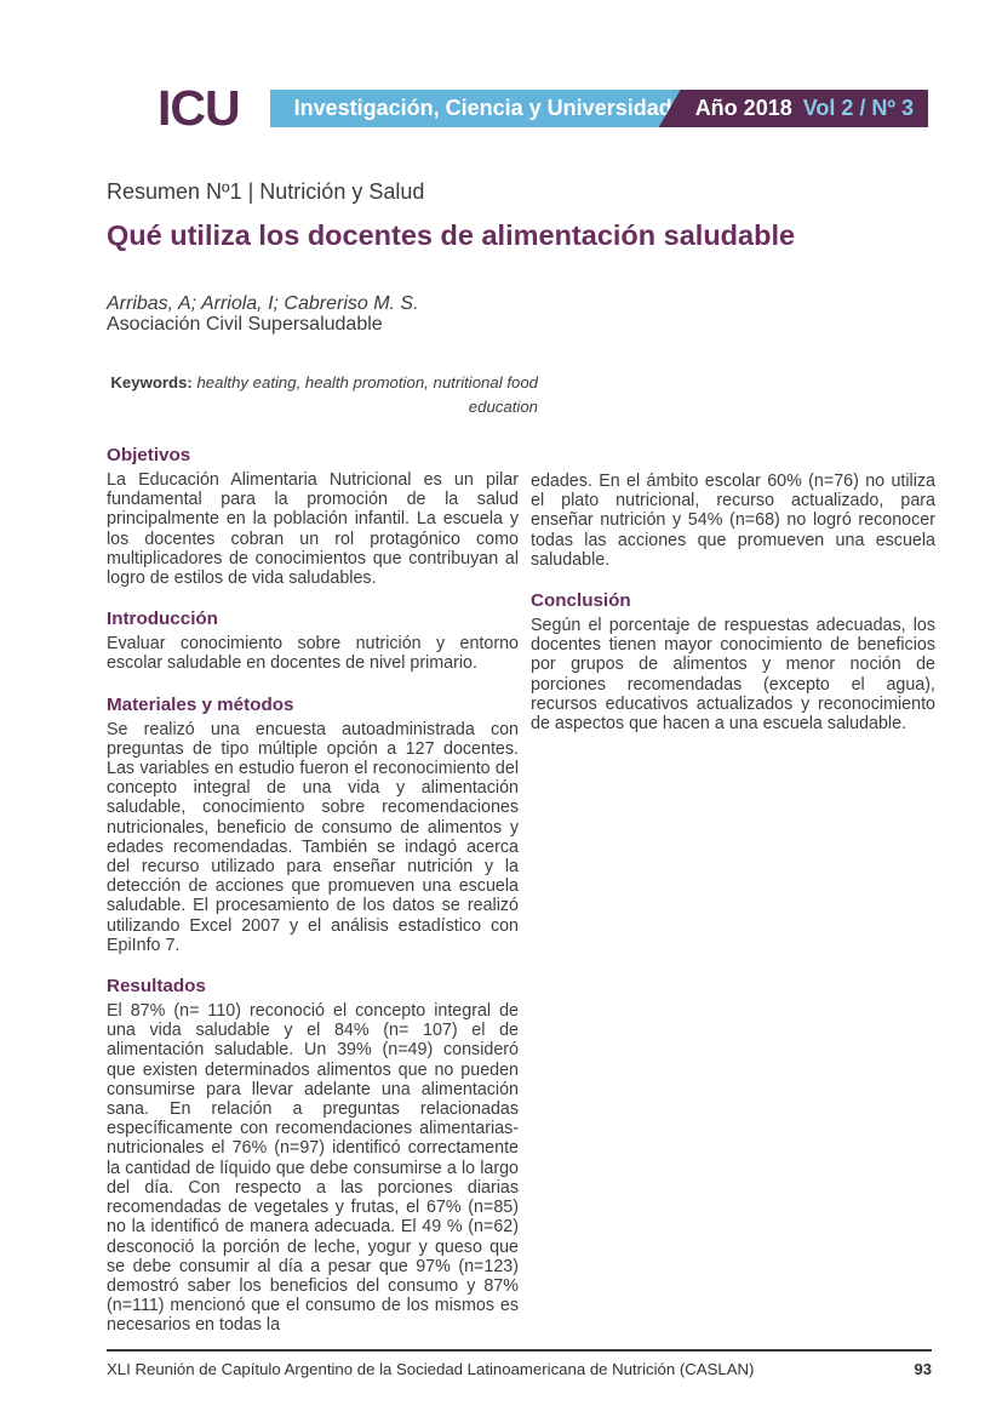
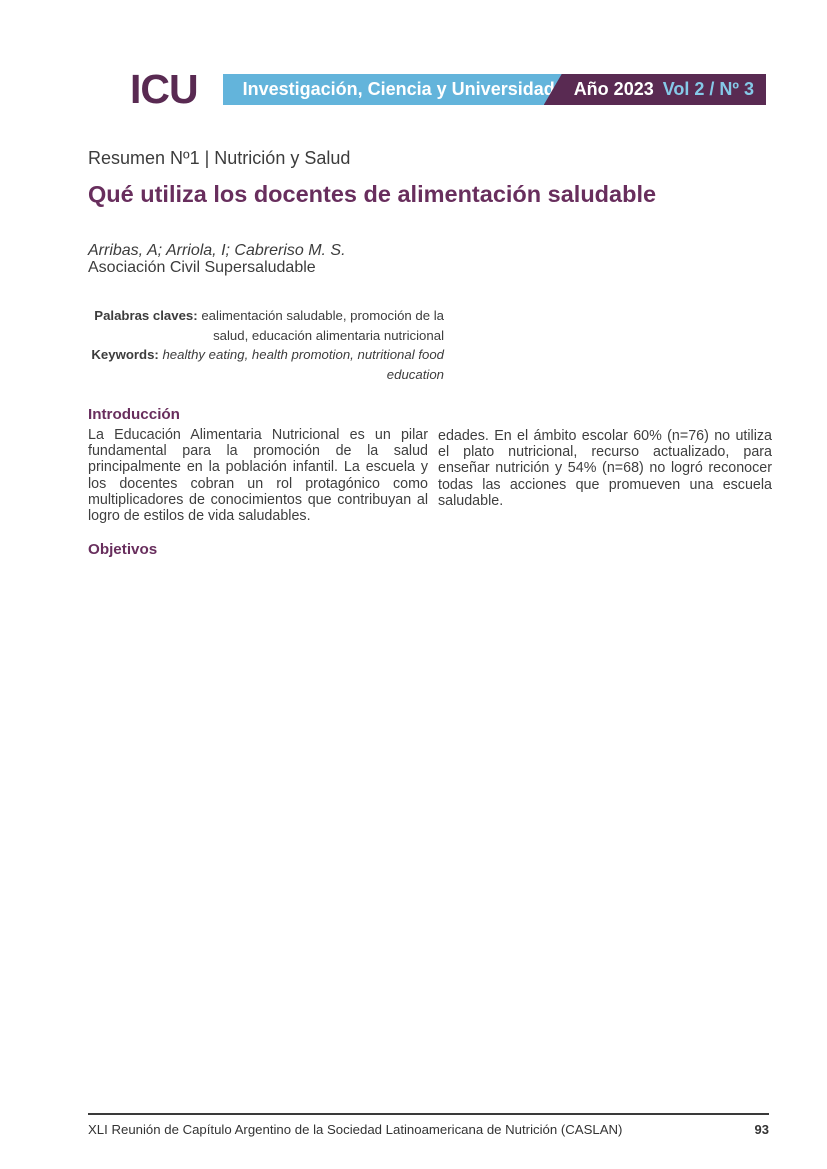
  ICU
  Investigación, Ciencia y Universidad
- Año 2018
+ Año 2023
  Vol 2 / Nº 3
  Resumen Nº1 | Nutrición y Salud
  Qué utiliza los docentes de alimentación saludable
  Arribas, A; Arriola, I; Cabreriso M. S.
  Asociación Civil Supersaludable
+ Palabras claves: ealimentación saludable, promoción de la salud, educación alimentaria nutricional
  Keywords: healthy eating, health promotion, nutritional food education
- Objetivos
+ Introducción
  La Educación Alimentaria Nutricional es un pilar fundamental para la promoción de la salud principalmente en la población infantil. La escuela y los docentes cobran un rol protagónico como multiplicadores de conocimientos que contribuyan al logro de estilos de vida saludables.
- Introducción
+ Objetivos
- Evaluar conocimiento sobre nutrición y entorno escolar saludable en docentes de nivel primario.
- Materiales y métodos
- Se realizó una encuesta autoadministrada con preguntas de tipo múltiple opción a 127 docentes. Las variables en estudio fueron el reconocimiento del concepto integral de una vida y alimentación saludable, conocimiento sobre recomendaciones nutricionales, beneficio de consumo de alimentos y edades recomendadas. También se indagó acerca del recurso utilizado para enseñar nutrición y la detección de acciones que promueven una escuela saludable. El procesamiento de los datos se realizó utilizando Excel 2007 y el análisis estadístico con EpiInfo 7.
- Resultados
- El 87% (n= 110) reconoció el concepto integral de una vida saludable y el 84% (n= 107) el de alimentación saludable. Un 39% (n=49) consideró que existen determinados alimentos que no pueden consumirse para llevar adelante una alimentación sana. En relación a preguntas relacionadas específicamente con recomendaciones alimentarias-nutricionales el 76% (n=97) identificó correctamente la cantidad de líquido que debe consumirse a lo largo del día. Con respecto a las porciones diarias recomendadas de vegetales y frutas, el 67% (n=85) no la identificó de manera adecuada. El 49 % (n=62) desconoció la porción de leche, yogur y queso que se debe consumir al día a pesar que 97% (n=123) demostró saber los beneficios del consumo y 87% (n=111) mencionó que el consumo de los mismos es necesarios en todas la
  edades. En el ámbito escolar 60% (n=76) no utiliza el plato nutricional, recurso actualizado, para enseñar nutrición y 54% (n=68) no logró reconocer todas las acciones que promueven una escuela saludable.
- Conclusión
- Según el porcentaje de respuestas adecuadas, los docentes tienen mayor conocimiento de beneficios por grupos de alimentos y menor noción de porciones recomendadas (excepto el agua), recursos educativos actualizados y reconocimiento de aspectos que hacen a una escuela saludable.
  XLI Reunión de Capítulo Argentino de la Sociedad Latinoamericana de Nutrición (CASLAN)
  93
